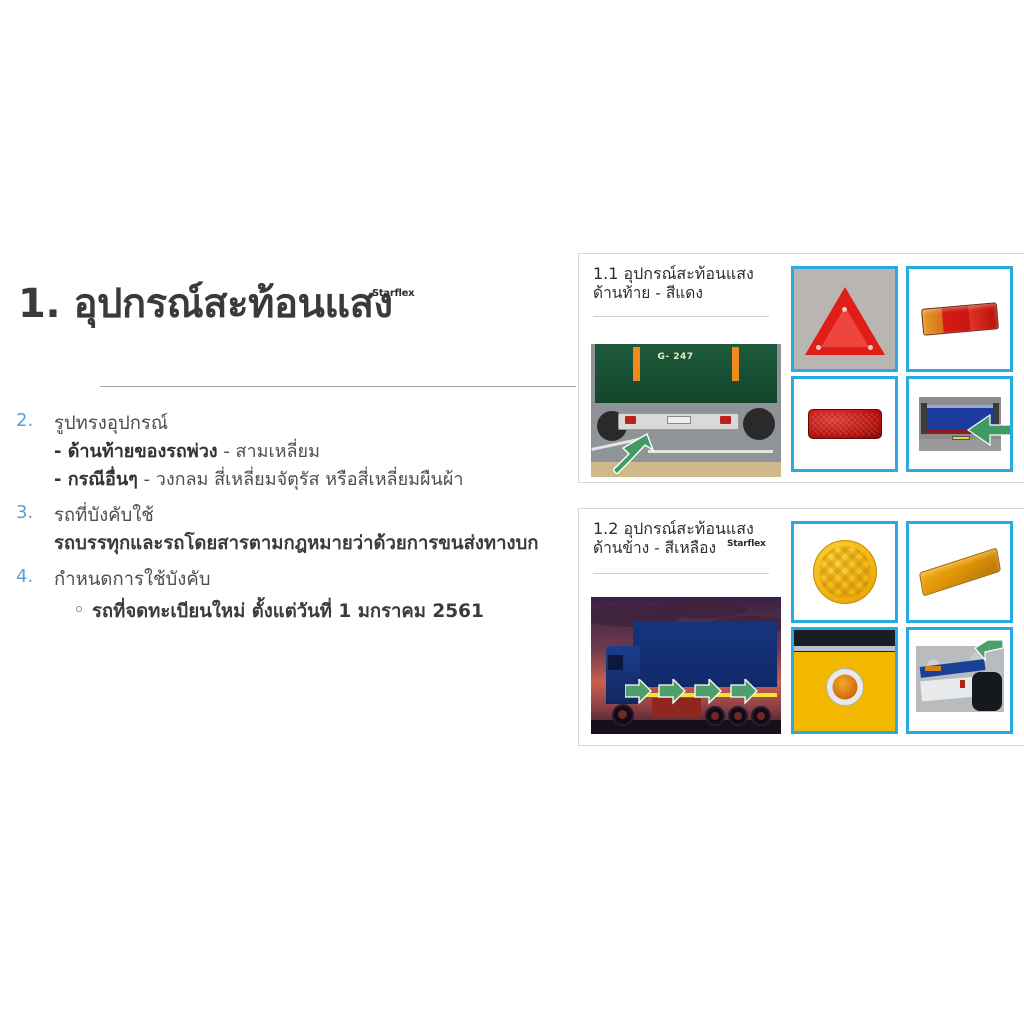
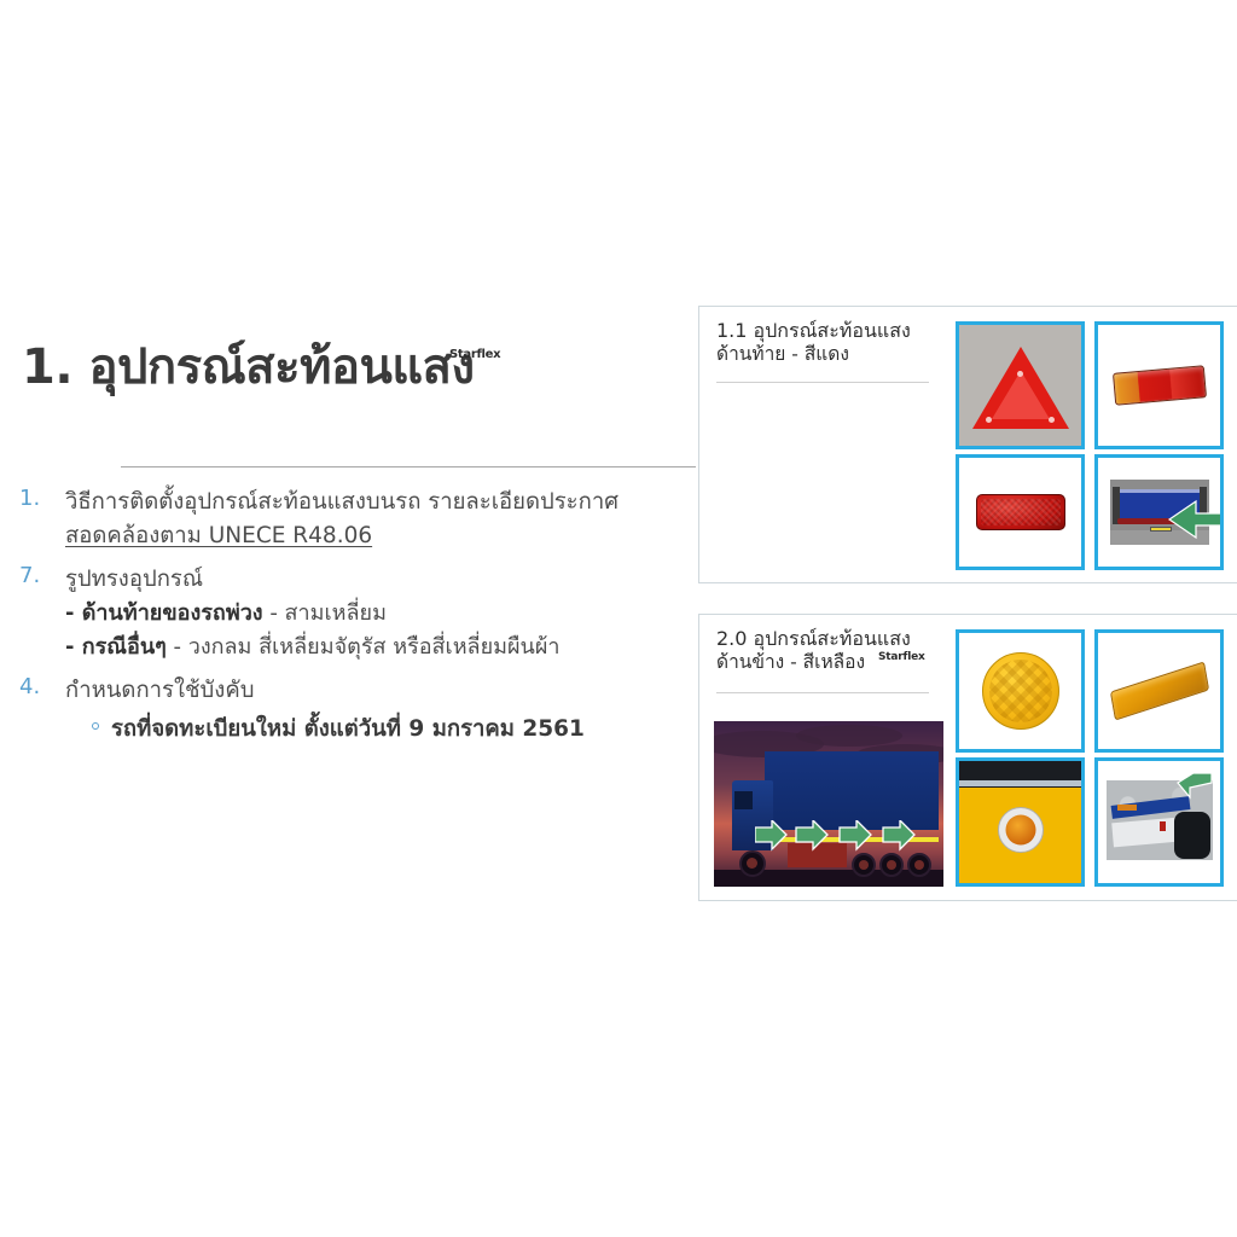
  1. อุปกรณ์สะท้อนแสง
  Starflex
+ 1.
+ วิธีการติดตั้งอุปกรณ์สะท้อนแสงบนรถ รายละเอียดประกาศ
+ สอดคล้องตาม UNECE R48.06
- 2.
+ 7.
  รูปทรงอุปกรณ์
  - ด้านท้ายของรถพ่วง - สามเหลี่ยม
  - กรณีอื่นๆ - วงกลม สี่เหลี่ยมจัตุรัส หรือสี่เหลี่ยมผืนผ้า
- 3.
- รถที่บังคับใช้
- รถบรรทุกและรถโดยสารตามกฎหมายว่าด้วยการขนส่งทางบก
  4.
  กำหนดการใช้บังคับ
- รถที่จดทะเบียนใหม่ ตั้งแต่วันที่ 1 มกราคม 2561
+ รถที่จดทะเบียนใหม่ ตั้งแต่วันที่ 9 มกราคม 2561
  1.1 อุปกรณ์สะท้อนแสง
  ด้านท้าย - สีแดง
- G- 247
- 1.2 อุปกรณ์สะท้อนแสง
+ 2.0 อุปกรณ์สะท้อนแสง
  ด้านข้าง - สีเหลือง
  Starflex
